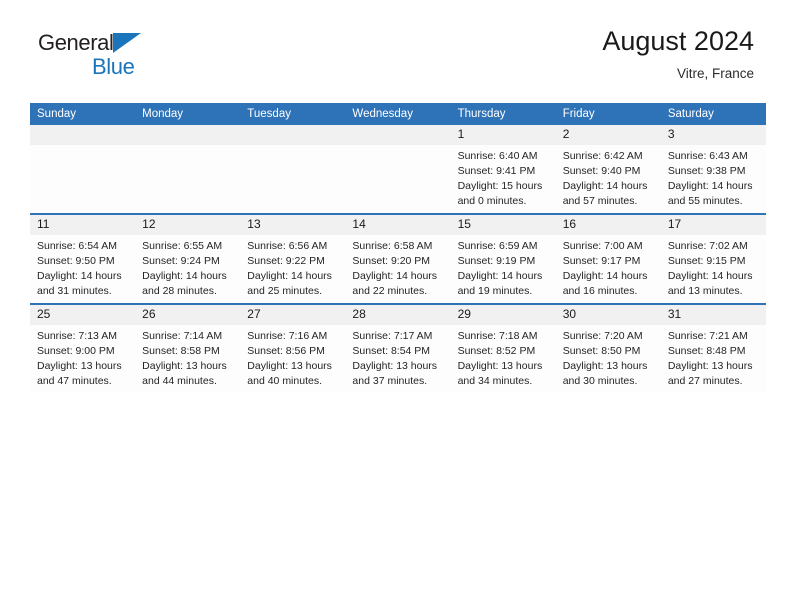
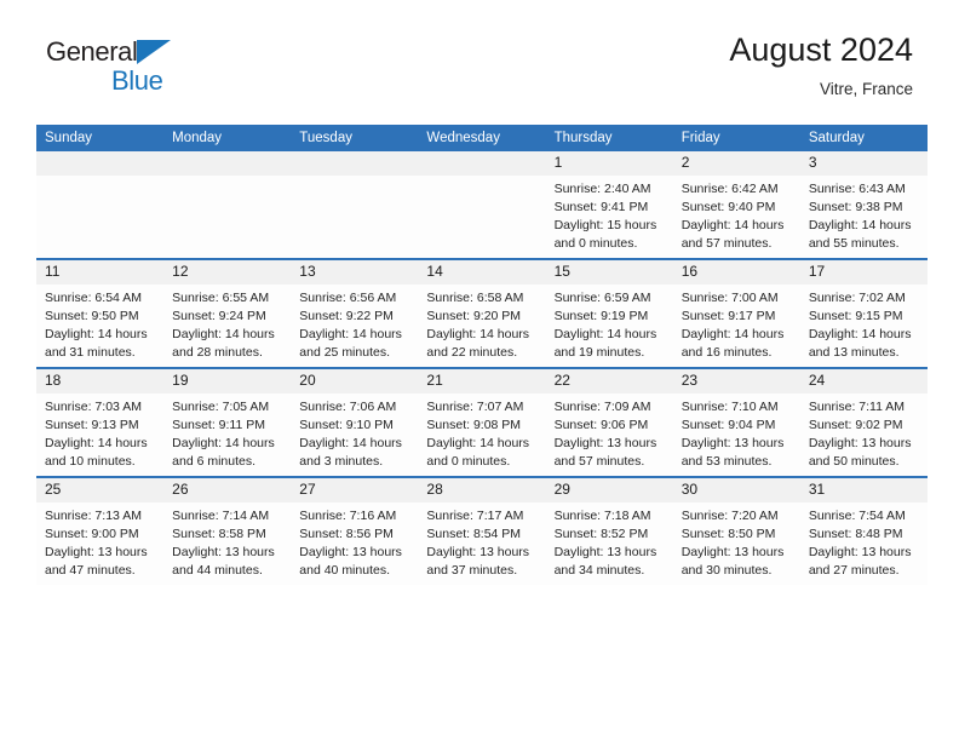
  General
  Blue
  August 2024
  Vitre, France
  Sunday	Monday	Tuesday	Wednesday	Thursday	Friday	Saturday
- 				1 Sunrise: 6:40 AM Sunset: 9:41 PM Daylight: 15 hours and 0 minutes.	2 Sunrise: 6:42 AM Sunset: 9:40 PM Daylight: 14 hours and 57 minutes.	3 Sunrise: 6:43 AM Sunset: 9:38 PM Daylight: 14 hours and 55 minutes.
+ 				1 Sunrise: 2:40 AM Sunset: 9:41 PM Daylight: 15 hours and 0 minutes.	2 Sunrise: 6:42 AM Sunset: 9:40 PM Daylight: 14 hours and 57 minutes.	3 Sunrise: 6:43 AM Sunset: 9:38 PM Daylight: 14 hours and 55 minutes.
  11 Sunrise: 6:54 AM Sunset: 9:50 PM Daylight: 14 hours and 31 minutes.	12 Sunrise: 6:55 AM Sunset: 9:24 PM Daylight: 14 hours and 28 minutes.	13 Sunrise: 6:56 AM Sunset: 9:22 PM Daylight: 14 hours and 25 minutes.	14 Sunrise: 6:58 AM Sunset: 9:20 PM Daylight: 14 hours and 22 minutes.	15 Sunrise: 6:59 AM Sunset: 9:19 PM Daylight: 14 hours and 19 minutes.	16 Sunrise: 7:00 AM Sunset: 9:17 PM Daylight: 14 hours and 16 minutes.	17 Sunrise: 7:02 AM Sunset: 9:15 PM Daylight: 14 hours and 13 minutes.
+ 18 Sunrise: 7:03 AM Sunset: 9:13 PM Daylight: 14 hours and 10 minutes.	19 Sunrise: 7:05 AM Sunset: 9:11 PM Daylight: 14 hours and 6 minutes.	20 Sunrise: 7:06 AM Sunset: 9:10 PM Daylight: 14 hours and 3 minutes.	21 Sunrise: 7:07 AM Sunset: 9:08 PM Daylight: 14 hours and 0 minutes.	22 Sunrise: 7:09 AM Sunset: 9:06 PM Daylight: 13 hours and 57 minutes.	23 Sunrise: 7:10 AM Sunset: 9:04 PM Daylight: 13 hours and 53 minutes.	24 Sunrise: 7:11 AM Sunset: 9:02 PM Daylight: 13 hours and 50 minutes.
- 25 Sunrise: 7:13 AM Sunset: 9:00 PM Daylight: 13 hours and 47 minutes.	26 Sunrise: 7:14 AM Sunset: 8:58 PM Daylight: 13 hours and 44 minutes.	27 Sunrise: 7:16 AM Sunset: 8:56 PM Daylight: 13 hours and 40 minutes.	28 Sunrise: 7:17 AM Sunset: 8:54 PM Daylight: 13 hours and 37 minutes.	29 Sunrise: 7:18 AM Sunset: 8:52 PM Daylight: 13 hours and 34 minutes.	30 Sunrise: 7:20 AM Sunset: 8:50 PM Daylight: 13 hours and 30 minutes.	31 Sunrise: 7:21 AM Sunset: 8:48 PM Daylight: 13 hours and 27 minutes.
+ 25 Sunrise: 7:13 AM Sunset: 9:00 PM Daylight: 13 hours and 47 minutes.	26 Sunrise: 7:14 AM Sunset: 8:58 PM Daylight: 13 hours and 44 minutes.	27 Sunrise: 7:16 AM Sunset: 8:56 PM Daylight: 13 hours and 40 minutes.	28 Sunrise: 7:17 AM Sunset: 8:54 PM Daylight: 13 hours and 37 minutes.	29 Sunrise: 7:18 AM Sunset: 8:52 PM Daylight: 13 hours and 34 minutes.	30 Sunrise: 7:20 AM Sunset: 8:50 PM Daylight: 13 hours and 30 minutes.	31 Sunrise: 7:54 AM Sunset: 8:48 PM Daylight: 13 hours and 27 minutes.
